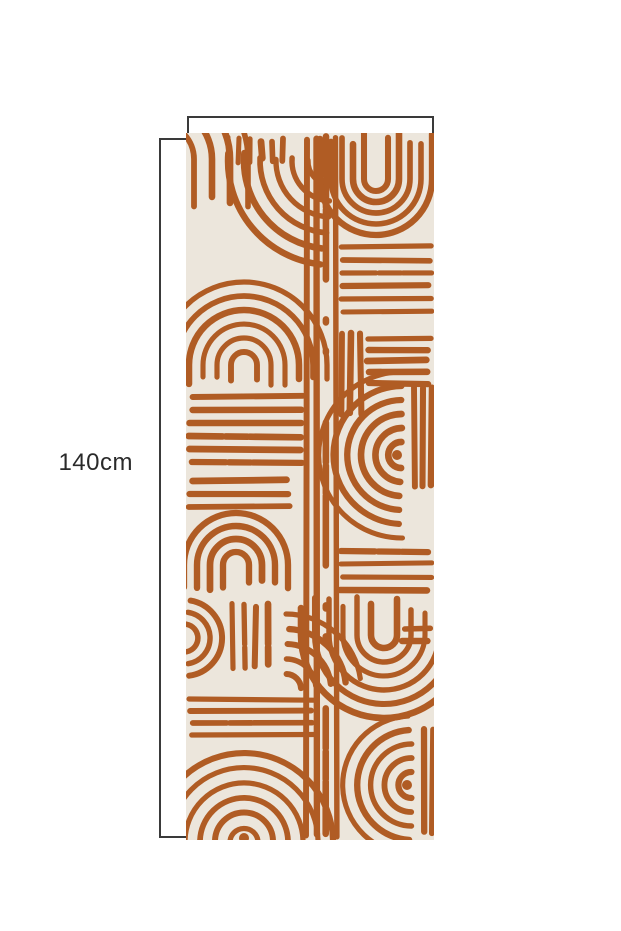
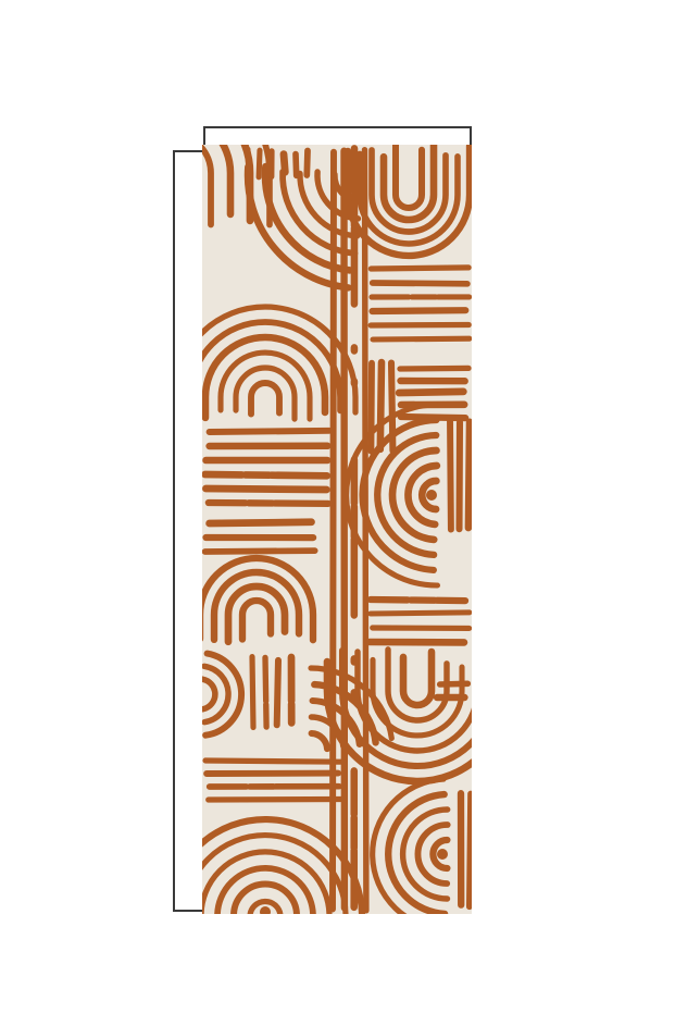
- 140cm
